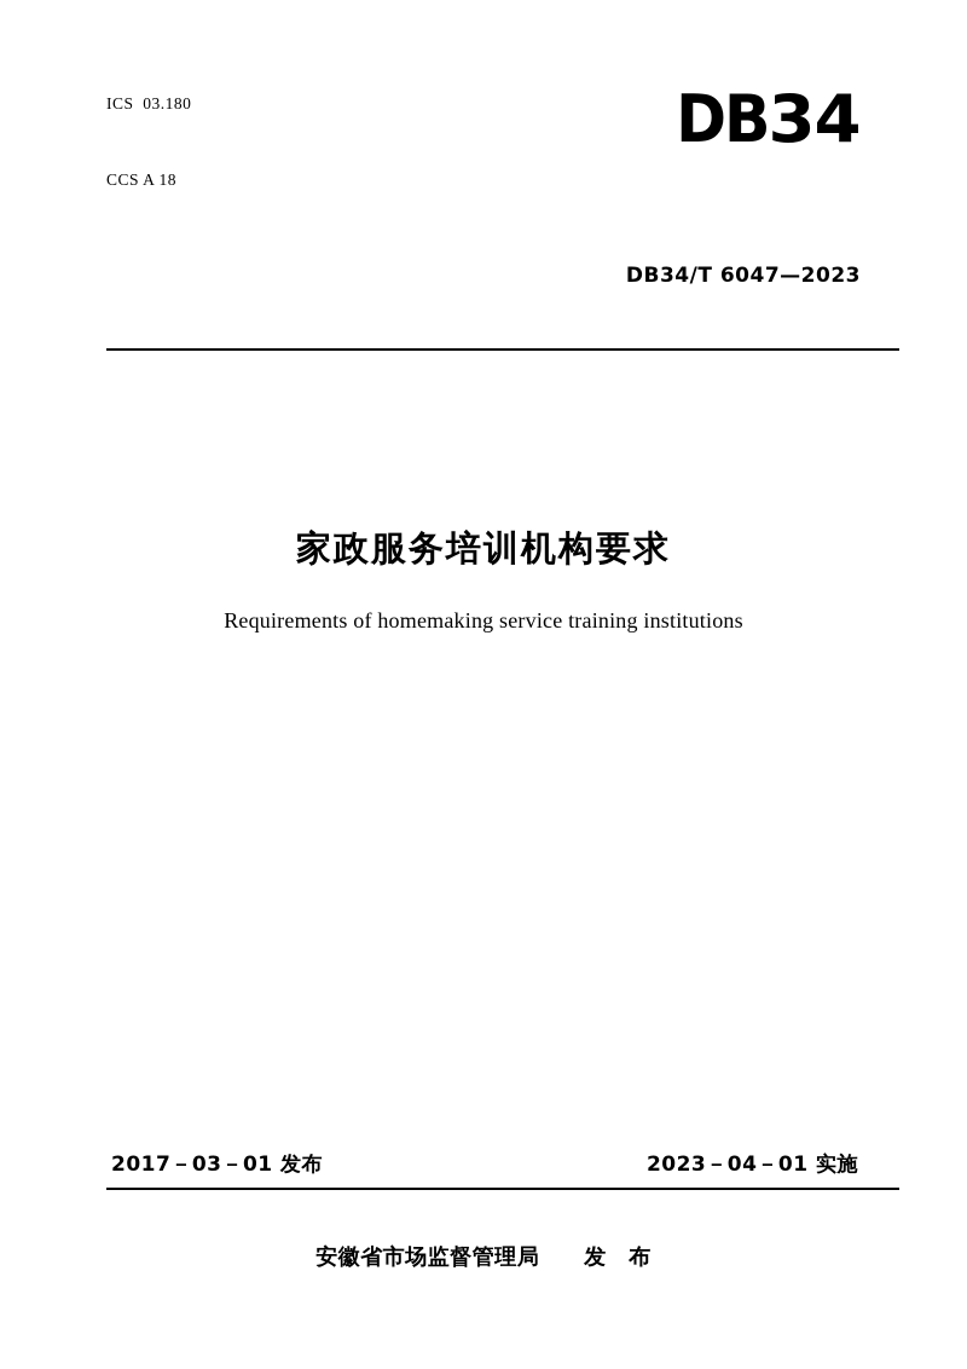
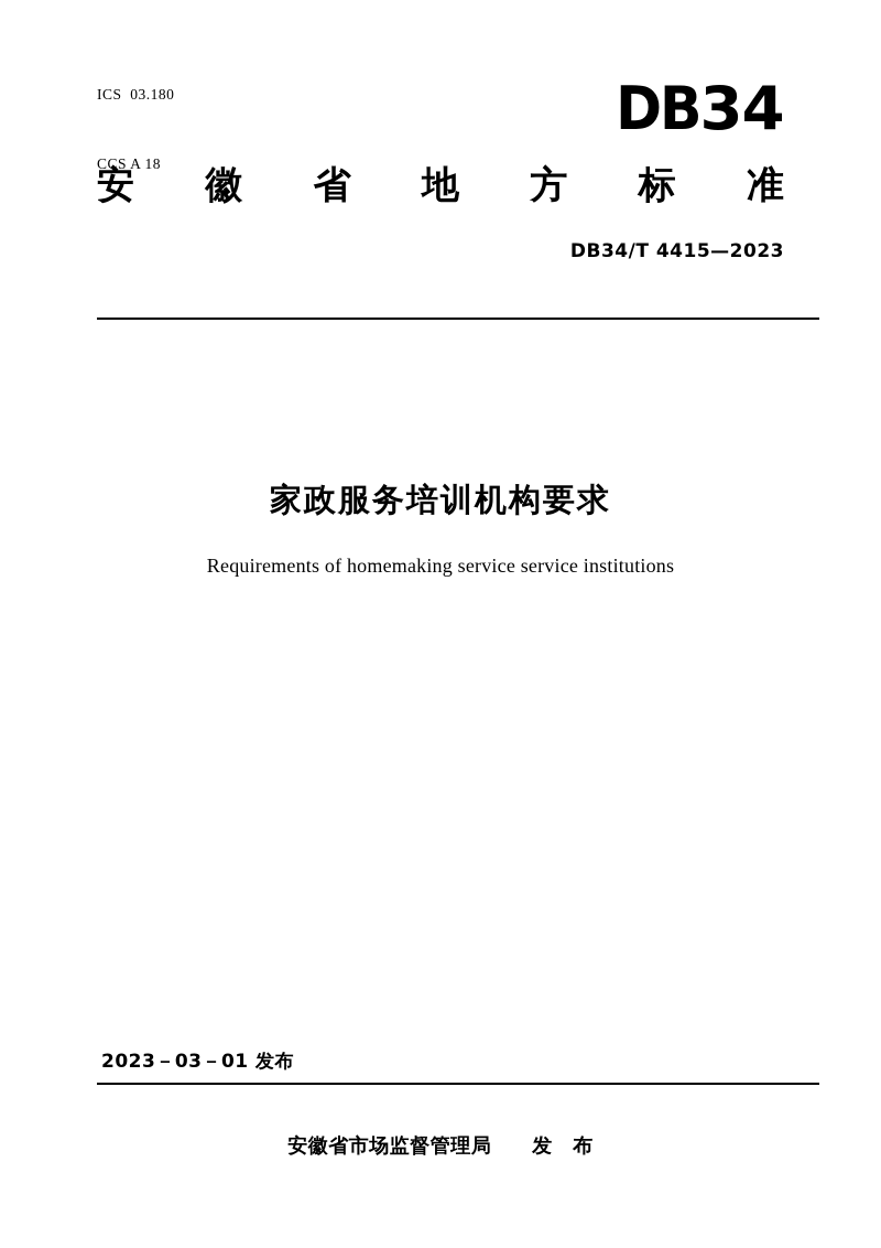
  ICS 03.180
  CCS A 18
  DB34
+ 安 徽 省 地 方 标 准
- DB34/T 6047—2023
+ DB34/T 4415—2023
  家政服务培训机构要求
- Requirements of homemaking service training institutions
+ Requirements of homemaking service service institutions
- 2017－03－01 发布
+ 2023－03－01 发布
- 2023－04－01 实施
  安徽省市场监督管理局 发 布
